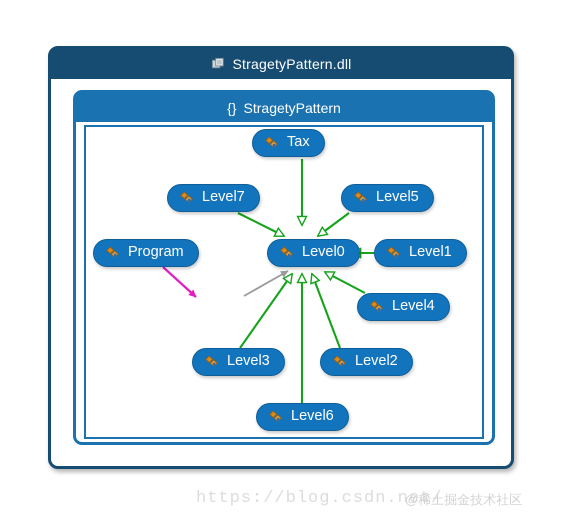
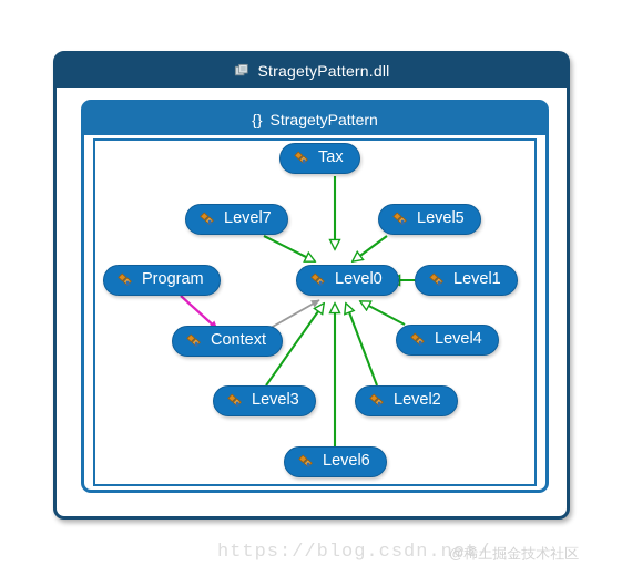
  StragetyPattern.dll
  {}
  StragetyPattern
  Tax
  Level7
  Level5
  Program
  Level0
  Level1
+ Context
  Level4
  Level3
  Level2
  Level6
  https://blog.csdn.net/
  @稀土掘金技术社区
